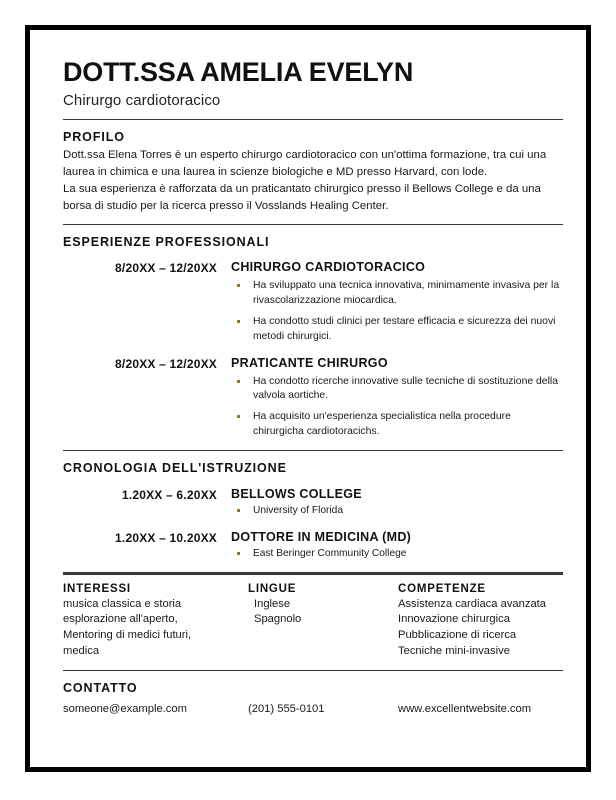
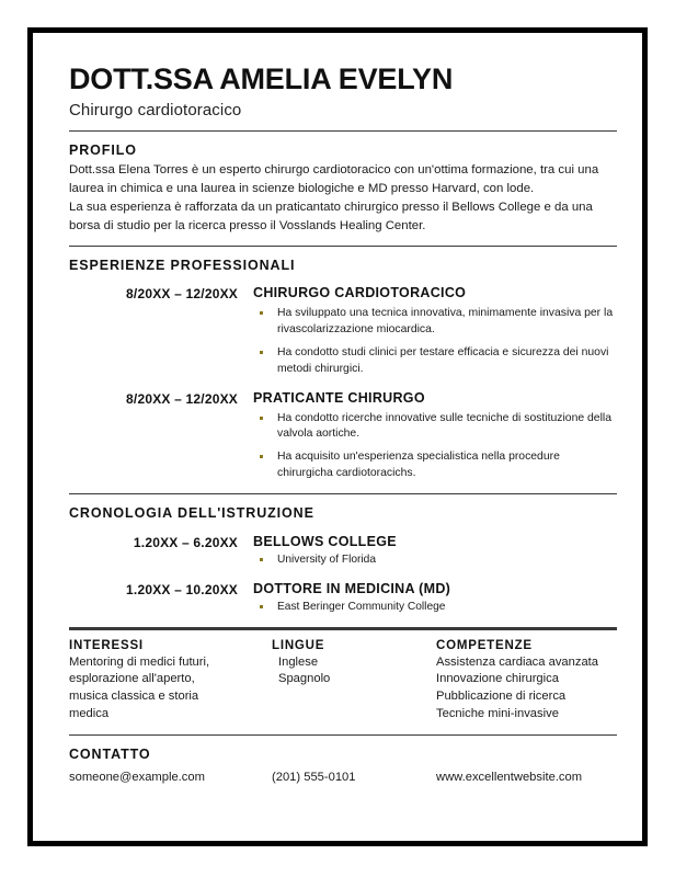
  DOTT.SSA AMELIA EVELYN
  Chirurgo cardiotoracico
  PROFILO
  Dott.ssa Elena Torres è un esperto chirurgo cardiotoracico con un'ottima formazione, tra cui una laurea in chimica e una laurea in scienze biologiche e MD presso Harvard, con lode.
  La sua esperienza è rafforzata da un praticantato chirurgico presso il Bellows College e da una borsa di studio per la ricerca presso il Vosslands Healing Center.
  ESPERIENZE PROFESSIONALI
  8/20XX – 12/20XX
  CHIRURGO CARDIOTORACICO
  Ha sviluppato una tecnica innovativa, minimamente invasiva per la rivascolarizzazione miocardica.
  Ha condotto studi clinici per testare efficacia e sicurezza dei nuovi metodi chirurgici.
  8/20XX – 12/20XX
  PRATICANTE CHIRURGO
  Ha condotto ricerche innovative sulle tecniche di sostituzione della valvola aortiche.
  Ha acquisito un'esperienza specialistica nella procedure chirurgicha cardiotoracichs.
  CRONOLOGIA DELL'ISTRUZIONE
  1.20XX – 6.20XX
  BELLOWS COLLEGE
  University of Florida
  1.20XX – 10.20XX
  DOTTORE IN MEDICINA (MD)
  East Beringer Community College
  INTERESSI
- musica classica e storia
+ Mentoring di medici futuri,
  esplorazione all'aperto,
- Mentoring di medici futuri,
+ musica classica e storia
  medica
  LINGUE
  Inglese
  Spagnolo
  COMPETENZE
  Assistenza cardiaca avanzata
  Innovazione chirurgica
  Pubblicazione di ricerca
  Tecniche mini-invasive
  CONTATTO
  someone@example.com
  (201) 555-0101
  www.excellentwebsite.com
